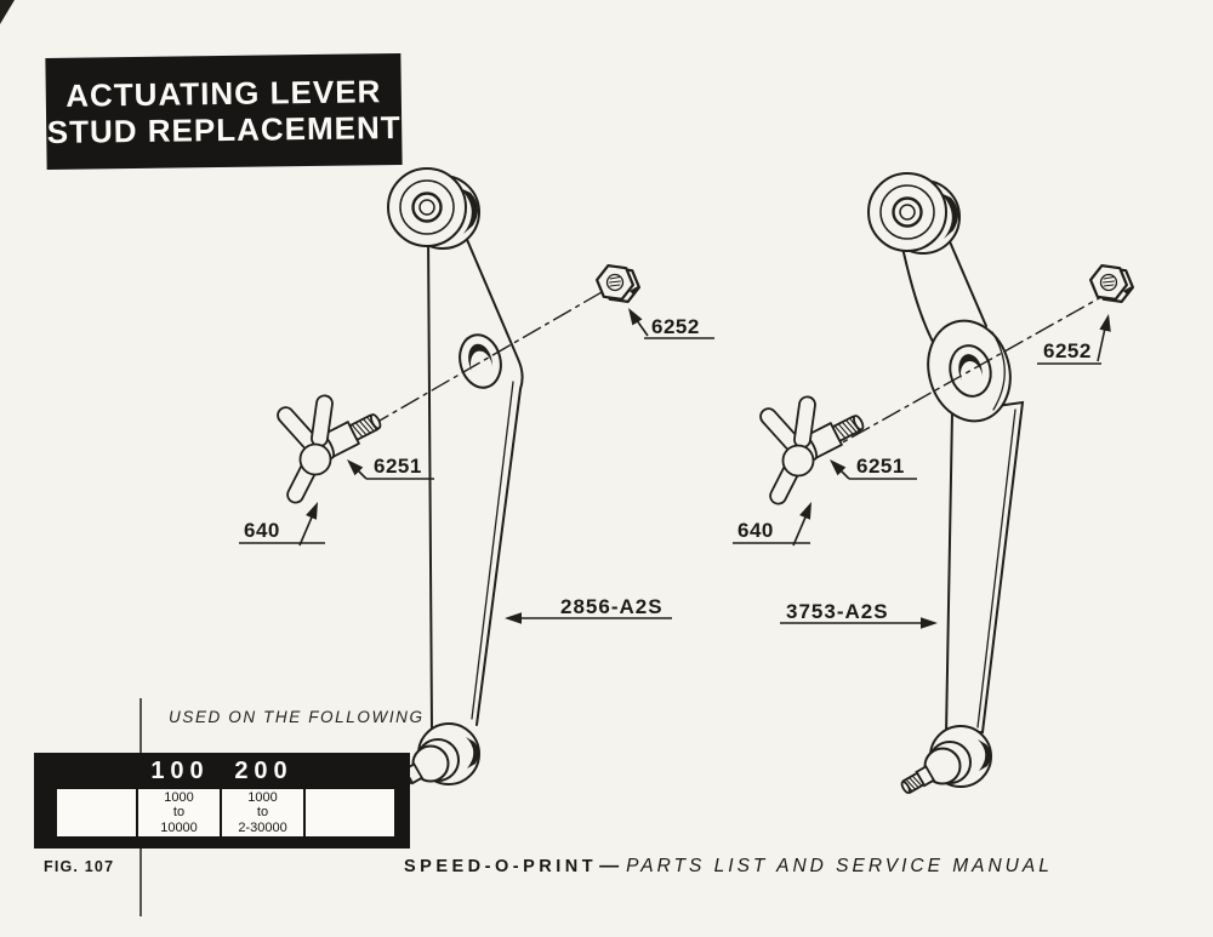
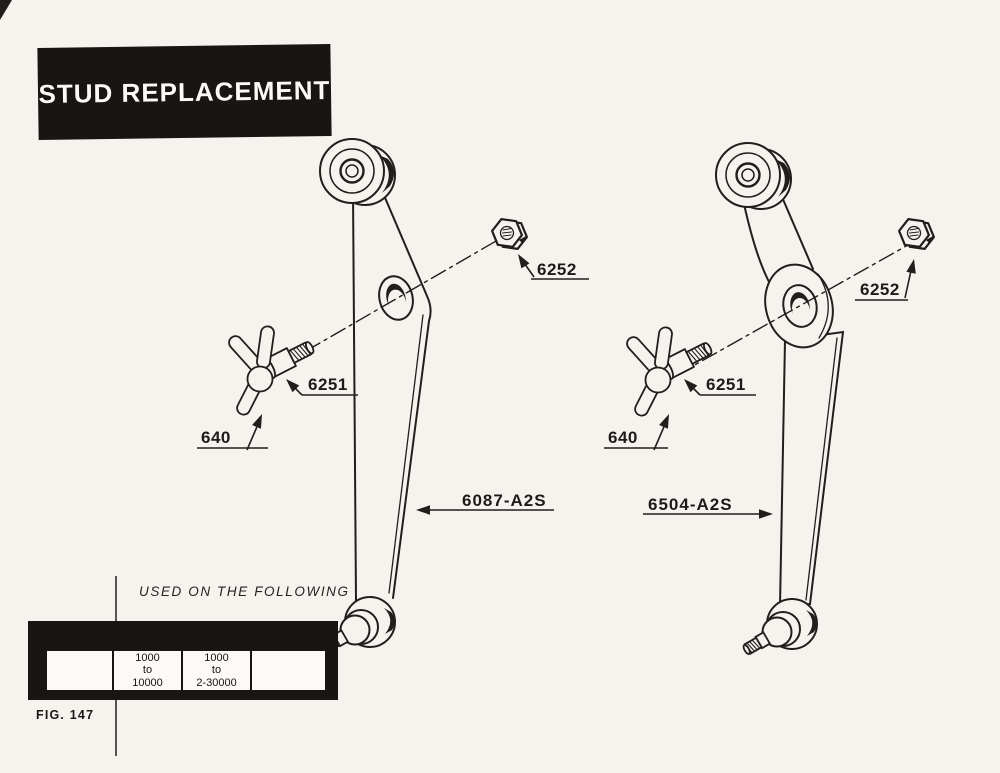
- ACTUATING LEVER
  STUD REPLACEMENT
  6252
  6251
  640
- 2856-A2S
+ 6087-A2S
  6252
  6251
  640
- 3753-A2S
+ 6504-A2S
  USED ON THE FOLLOWING
- 100
- 200
  1000
  to
  10000
  1000
  to
  2-30000
- FIG. 107
+ FIG. 147
- SPEED-O-PRINT
- —
- PARTS LIST AND SERVICE MANUAL
